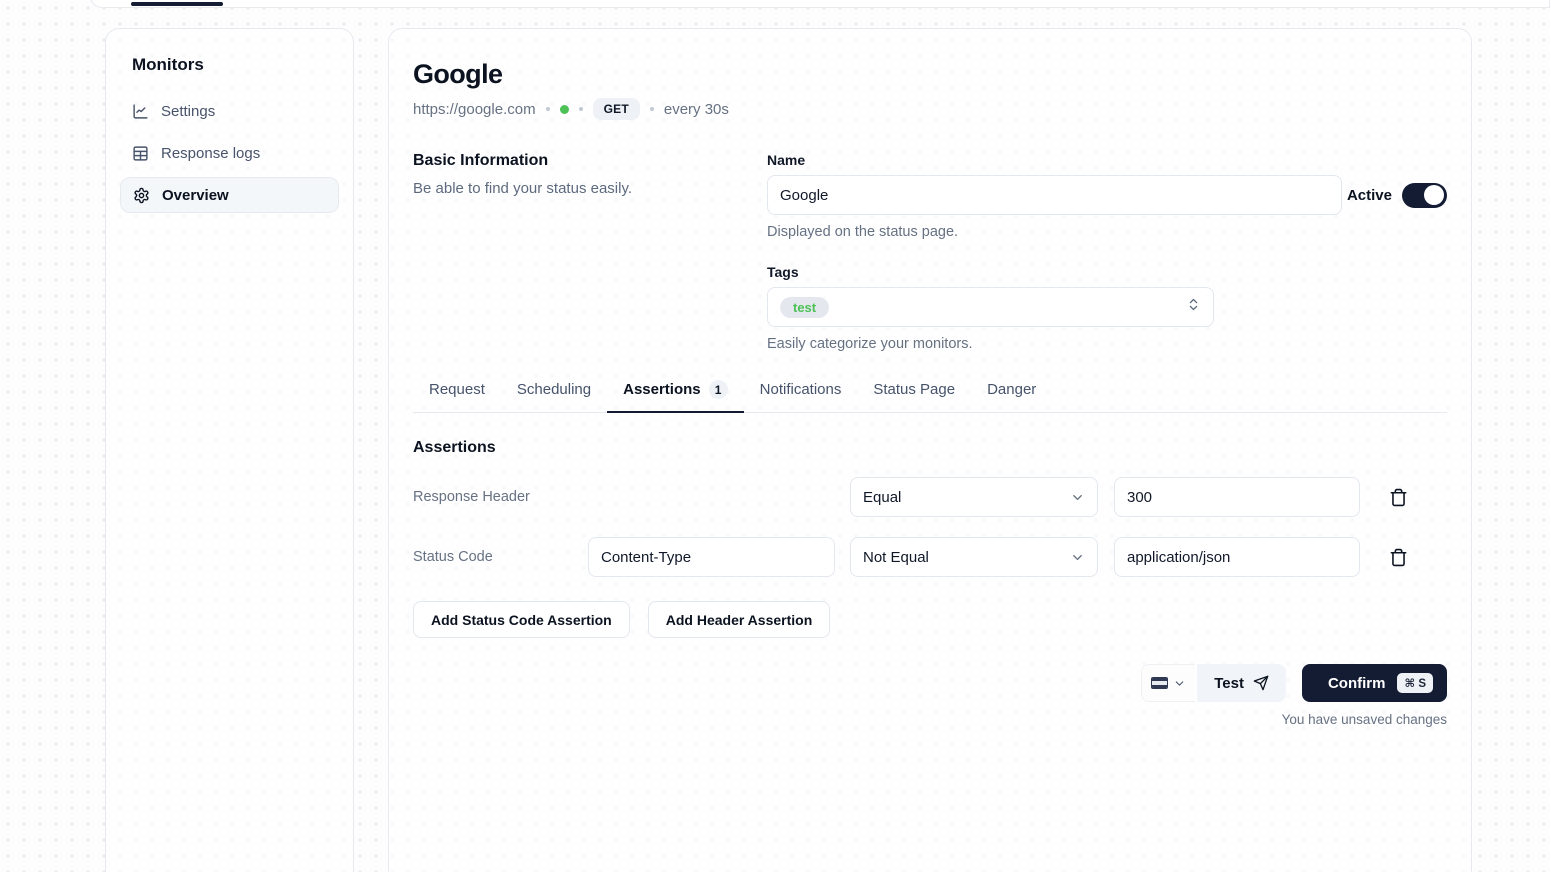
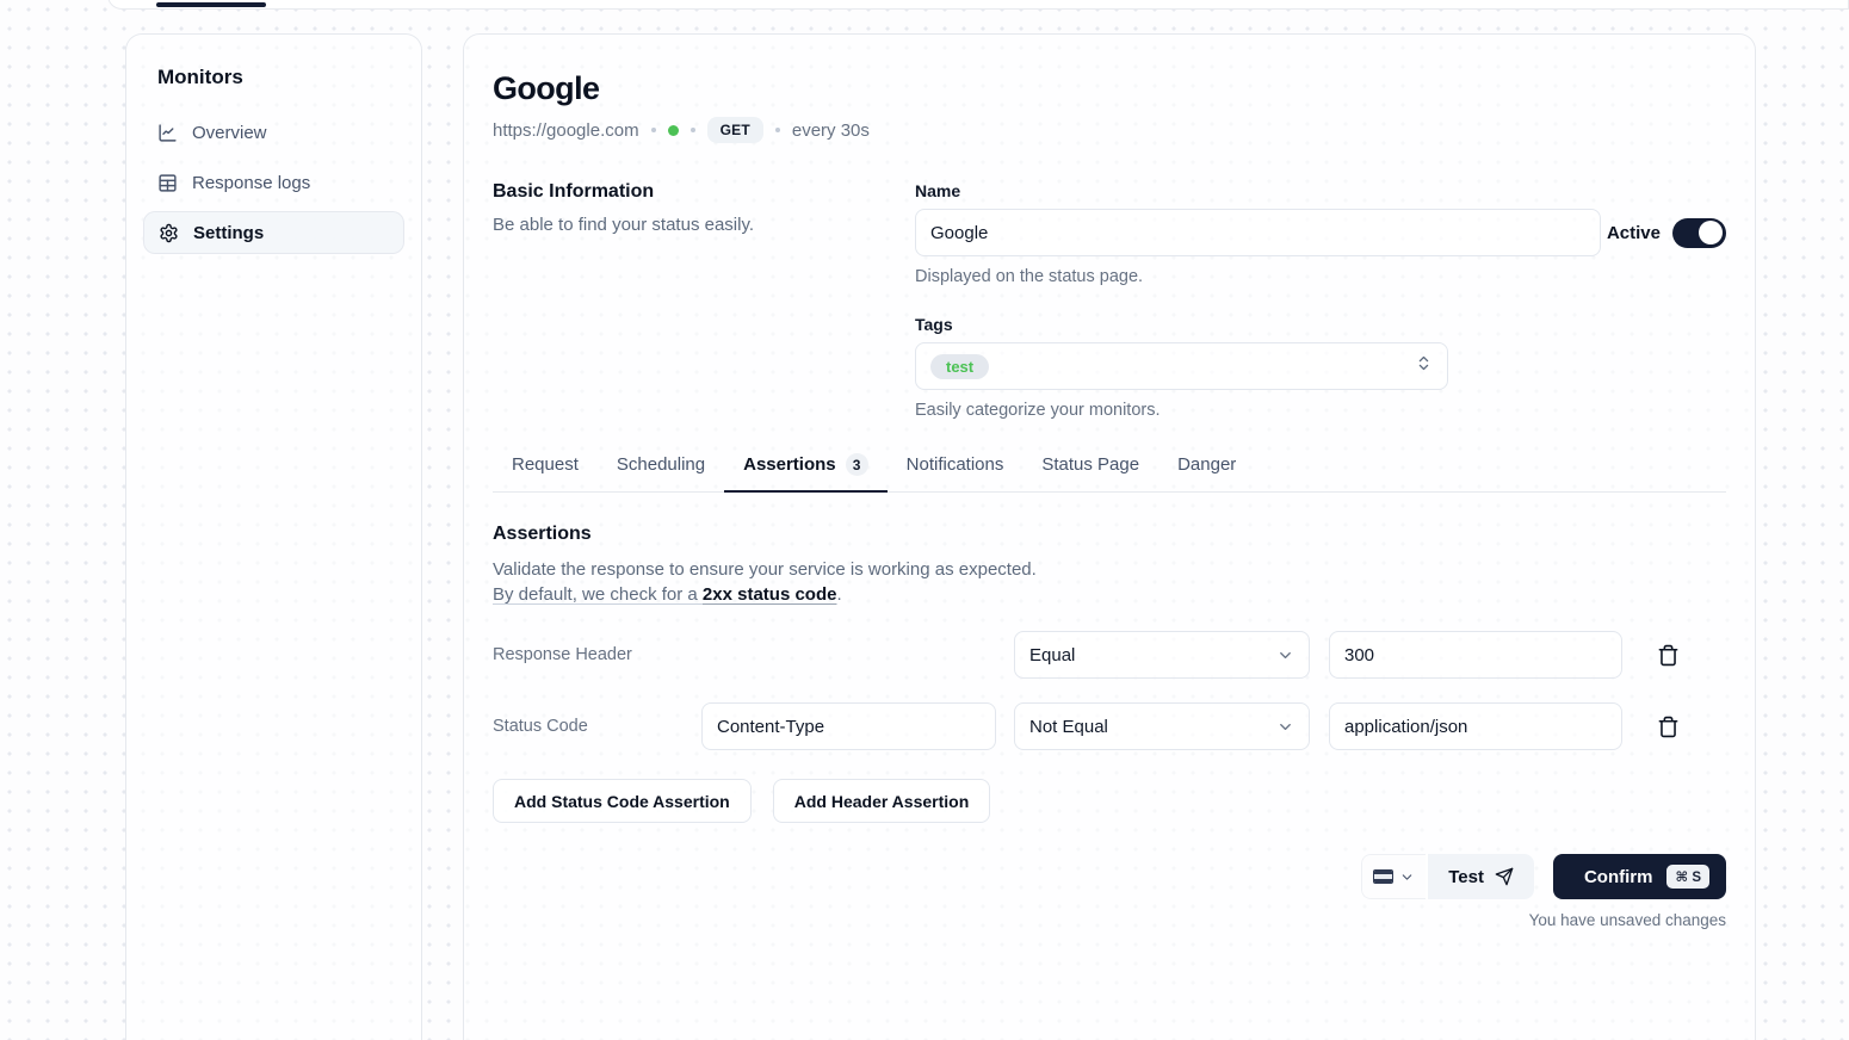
  Monitors
- Settings
+ Overview
  Response logs
- Overview
+ Settings
  Google
  https://google.com
  GET
  every 30s
  Basic Information
  Be able to find your status easily.
  Name
  Google
  Active
  Displayed on the status page.
  Tags
  test
  Easily categorize your monitors.
  Request
  Scheduling
  Assertions
- 1
+ 3
  Notifications
  Status Page
  Danger
  Assertions
+ Validate the response to ensure your service is working as expected.
+ By default, we check for a 2xx status code.
  Response Header
  Equal
  300
  Status Code
  Content-Type
  Not Equal
  application/json
  Add Status Code Assertion
  Add Header Assertion
  Test
  Confirm
  ⌘ S
  You have unsaved changes
